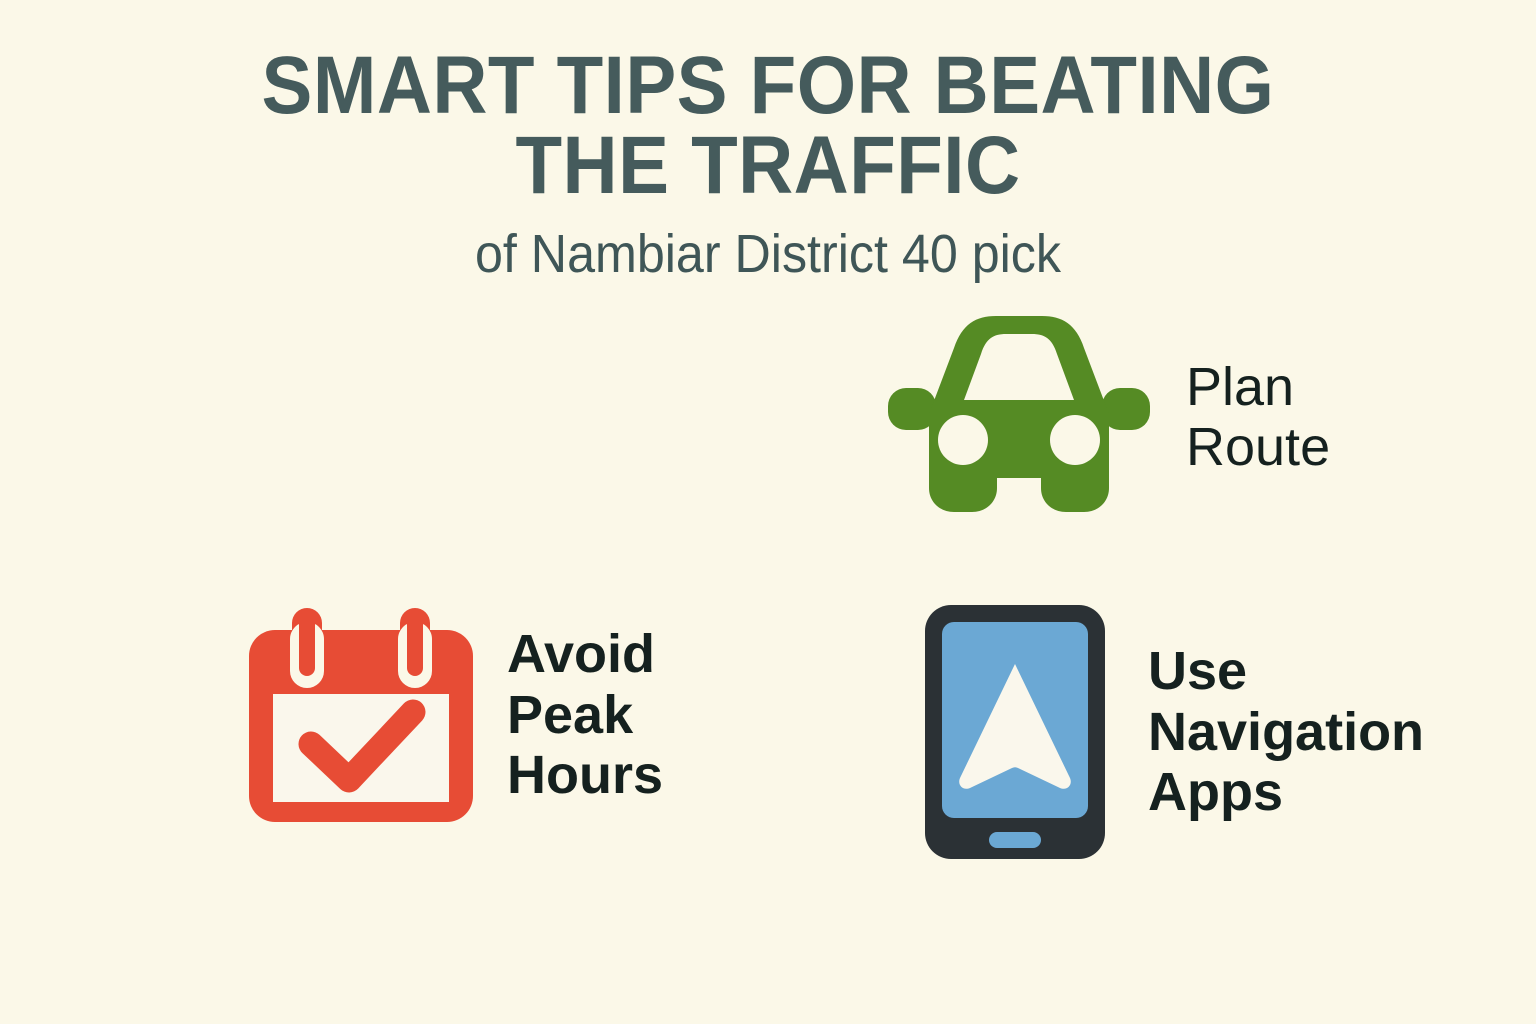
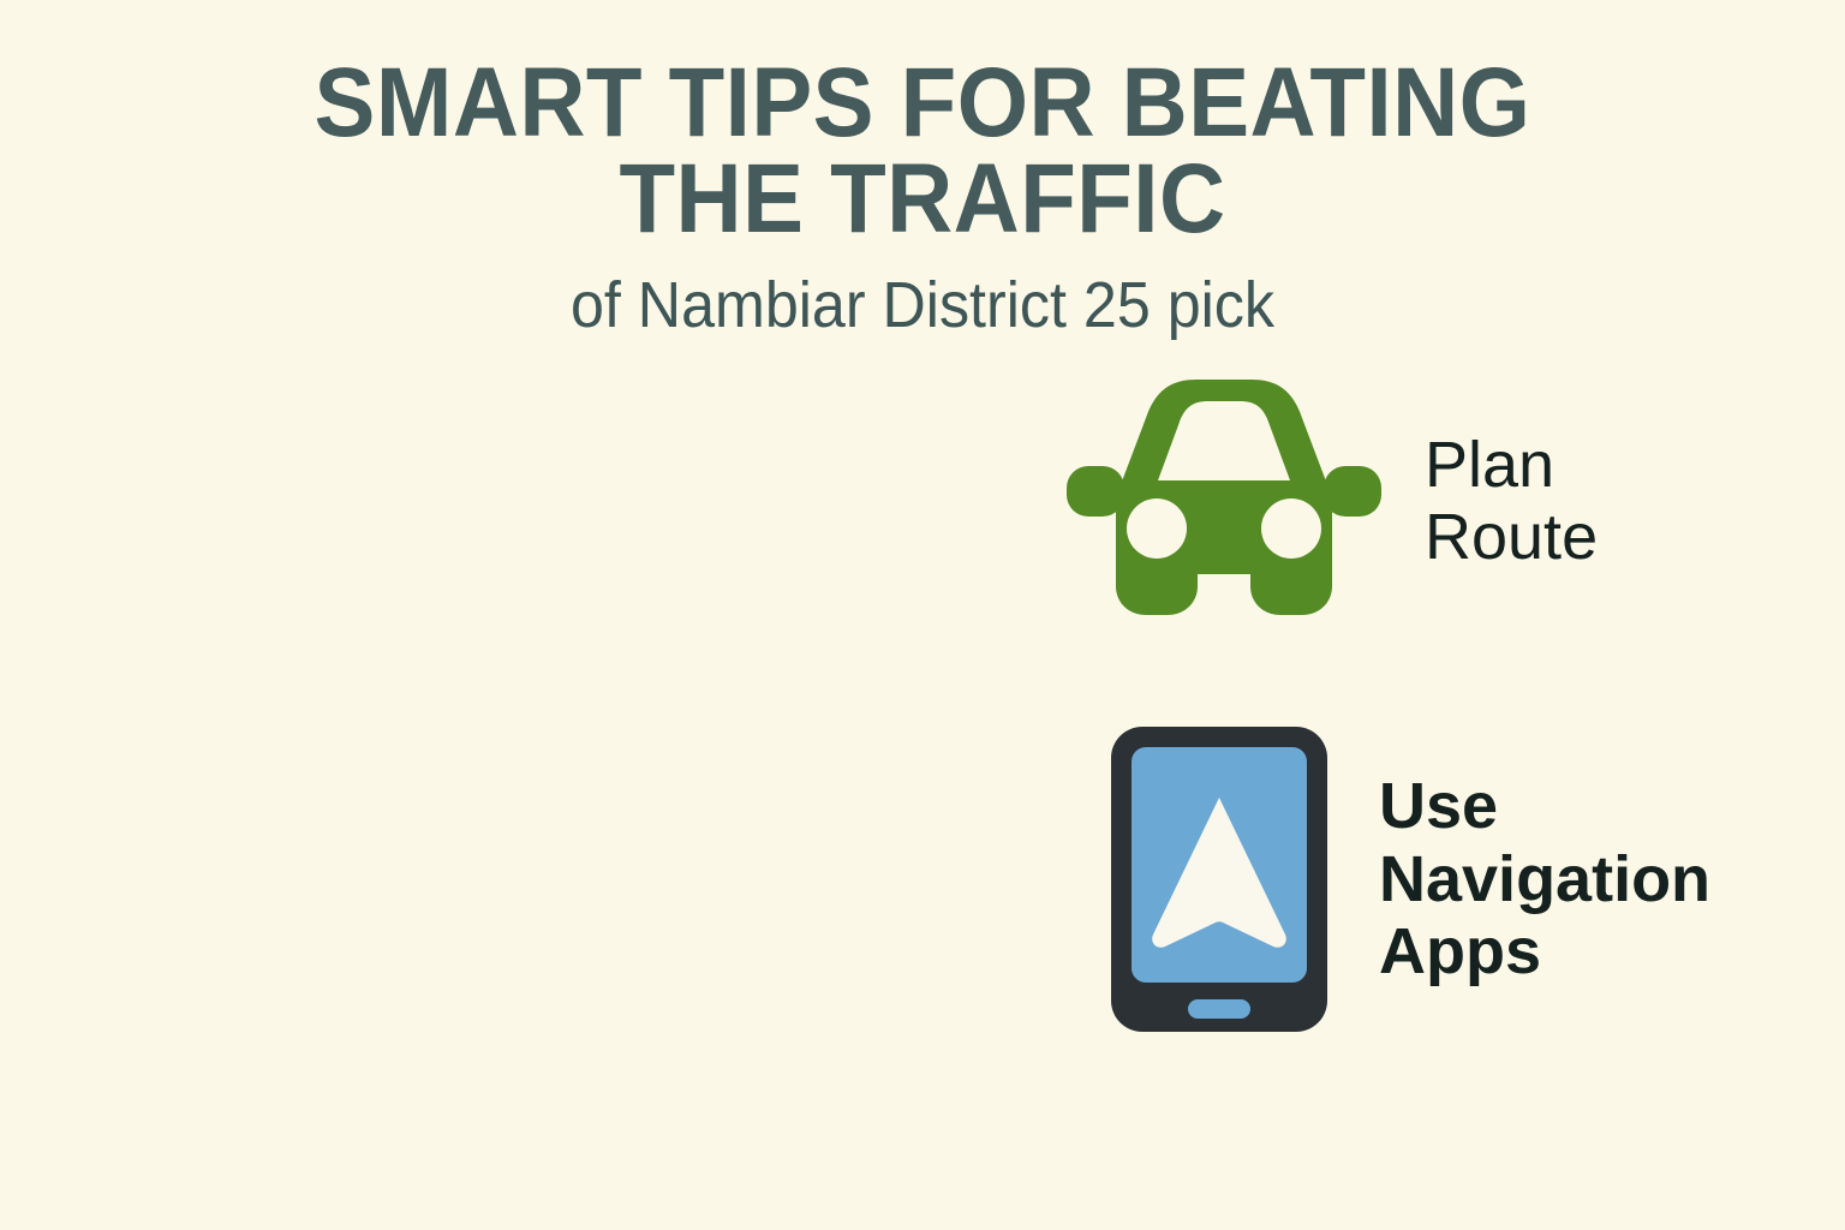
  SMART TIPS FOR BEATING
  THE TRAFFIC
- of Nambiar District 40 pick
+ of Nambiar District 25 pick
  Plan
  Route
- Avoid
- Peak
- Hours
  Use
  Navigation
  Apps
